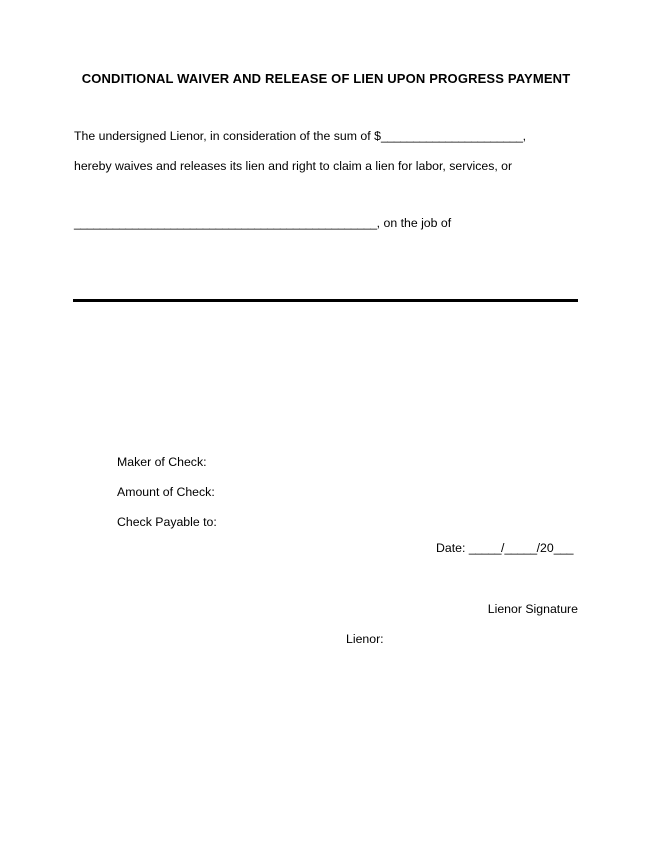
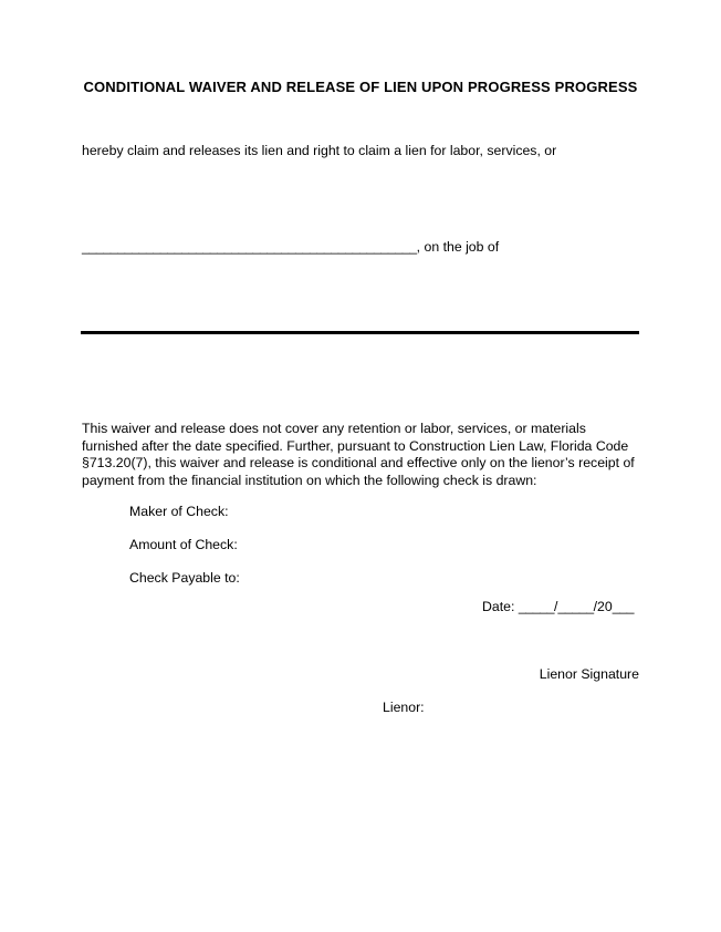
- CONDITIONAL WAIVER AND RELEASE OF LIEN UPON PROGRESS PAYMENT
+ CONDITIONAL WAIVER AND RELEASE OF LIEN UPON PROGRESS PROGRESS
- The undersigned Lienor, in consideration of the sum of $______________________,
- hereby waives and releases its lien and right to claim a lien for labor, services, or
+ hereby claim and releases its lien and right to claim a lien for labor, services, or
  _______________________________________________, on the job of
+ This waiver and release does not cover any retention or labor, services, or materials furnished after the date specified. Further, pursuant to Construction Lien Law, Florida Code §713.20(7), this waiver and release is conditional and effective only on the lienor’s receipt of payment from the financial institution on which the following check is drawn:
  Maker of Check:
  Amount of Check:
  Check Payable to:
  Date: _____/_____/20___
  Lienor Signature
  Lienor:
